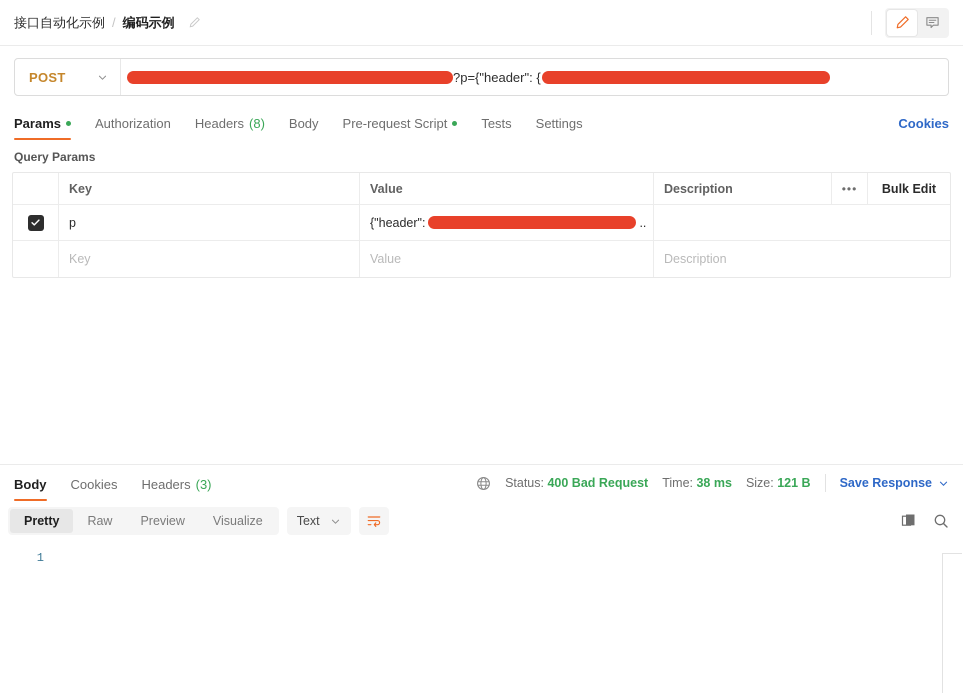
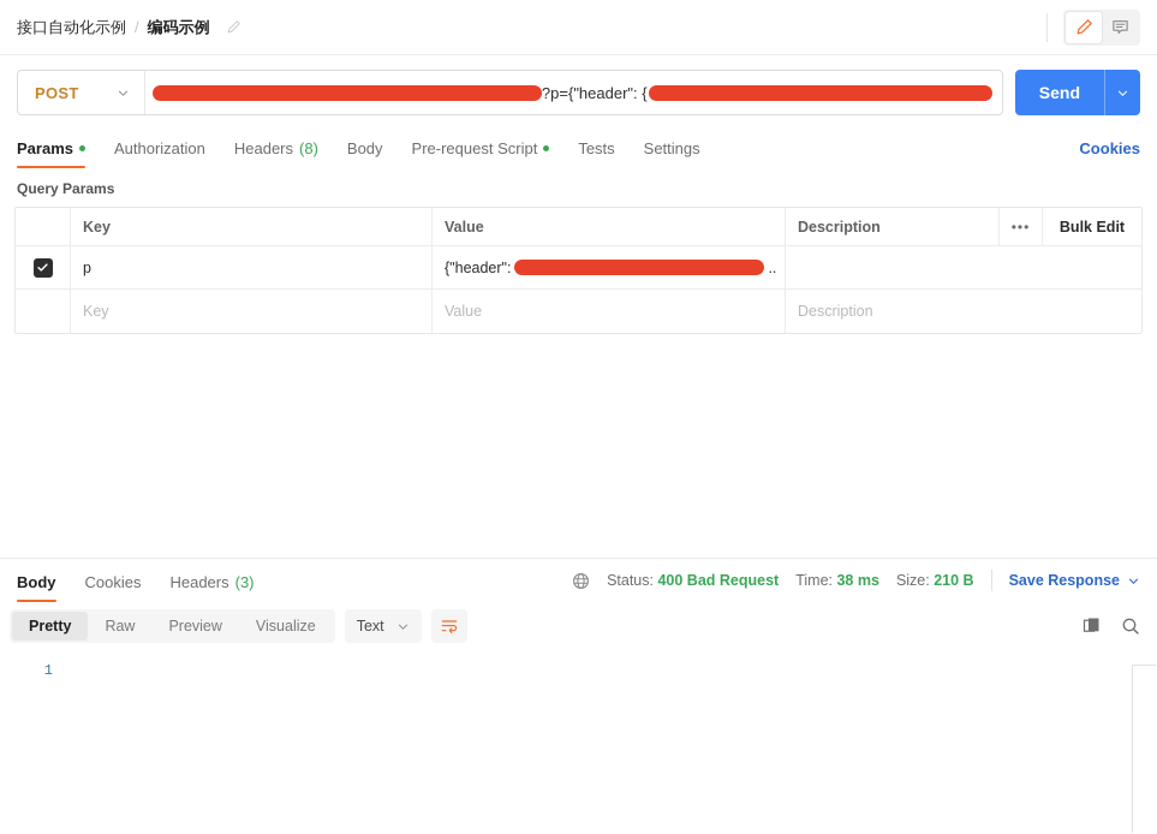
  接口自动化示例
  /
  编码示例
  POST
  ?p={"header": {
+ Send
  Params
  Authorization
  Headers
  (8)
  Body
  Pre-request Script
  Tests
  Settings
  Cookies
  Query Params
  Key
  Value
  Description
  •••
  Bulk Edit
  p
  {"header":
  ..
  Key
  Value
  Description
  Body
  Cookies
  Headers
  (3)
  Status: 400 Bad Request
  Time: 38 ms
- Size: 121 B
+ Size: 210 B
  Save Response
  Pretty
  Raw
  Preview
  Visualize
  Text
  1
